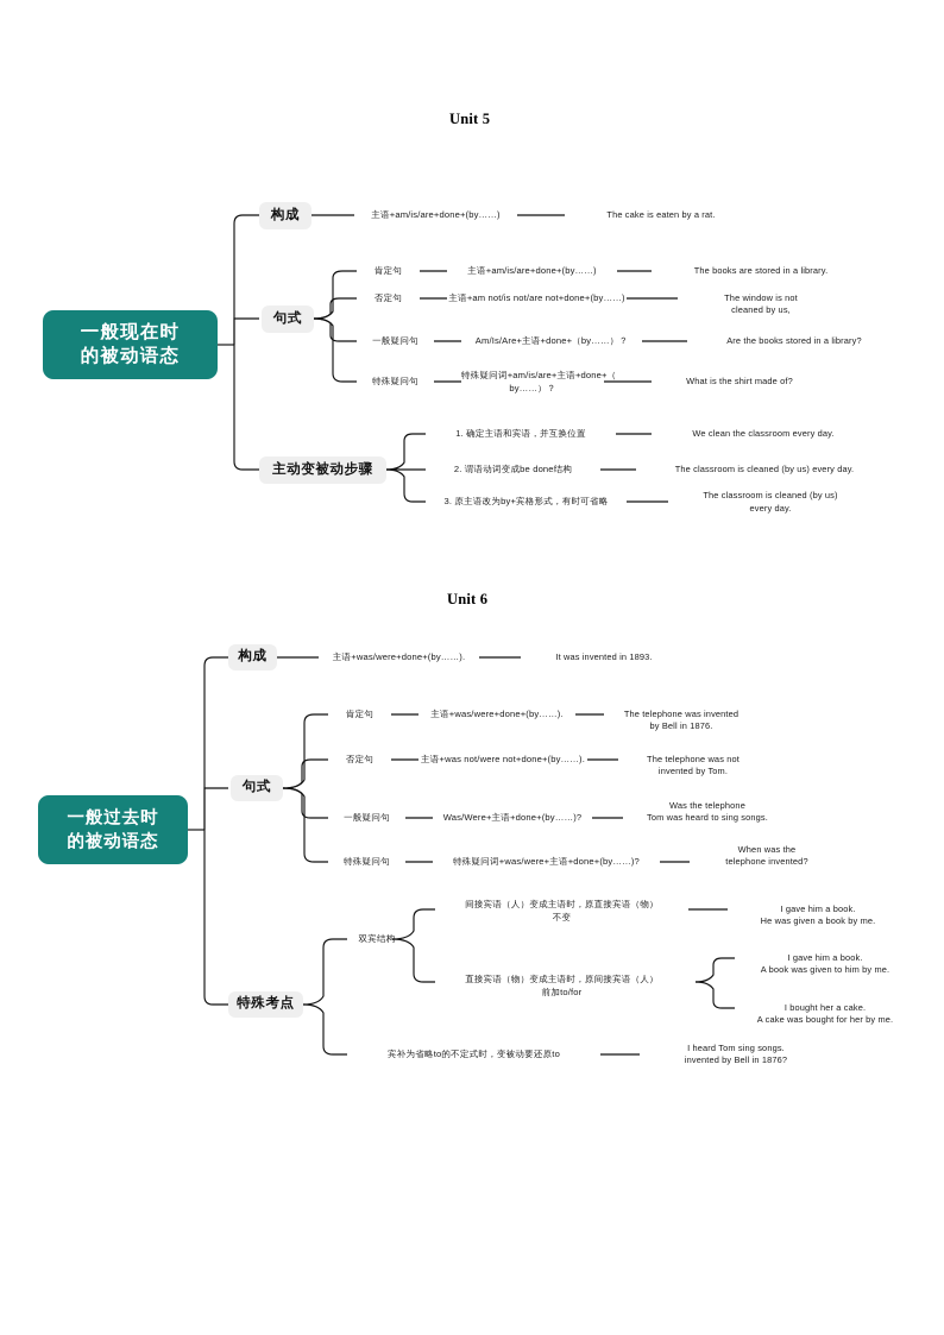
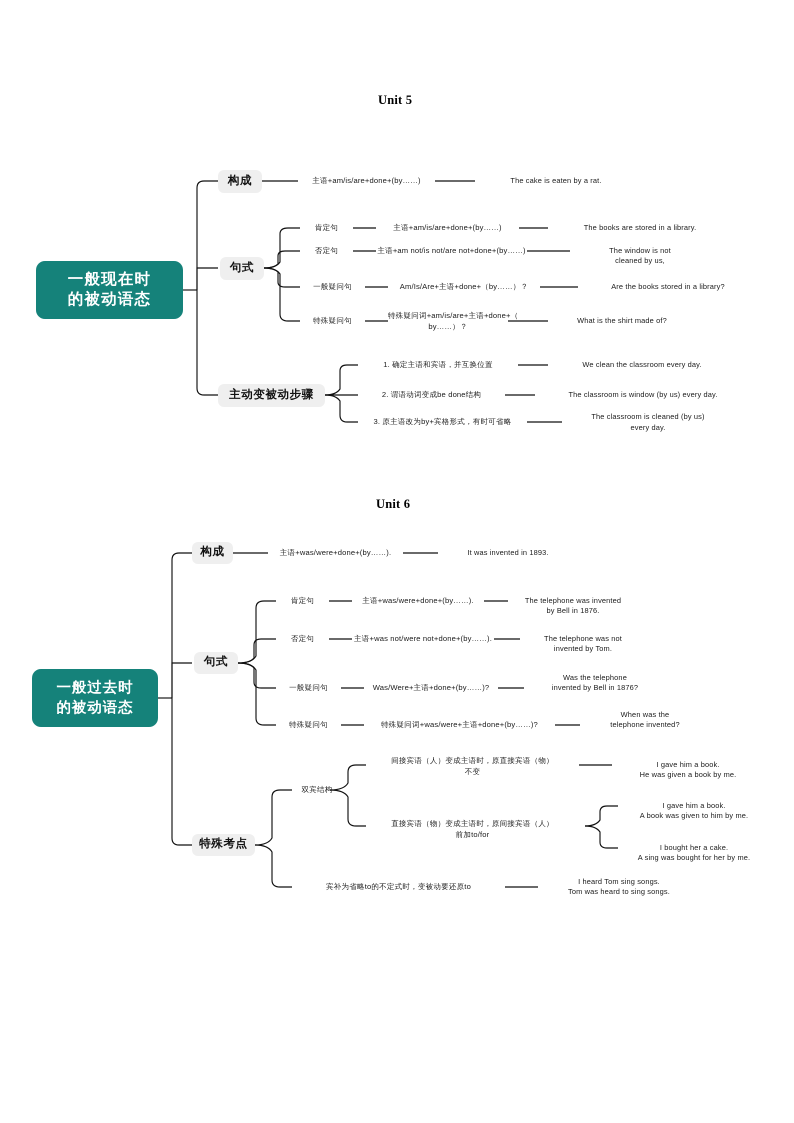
  Unit 5
  一般现在时
  的被动语态
  构成
  主语+am/is/are+done+(by……)
  The cake is eaten by a rat.
  句式
  肯定句
  主语+am/is/are+done+(by……)
  The books are stored in a library.
  否定句
  主语+am not/is not/are not+done+(by……)
  The window is not
  cleaned by us,
  一般疑问句
  Am/Is/Are+主语+done+（by……）？
  Are the books stored in a library?
  特殊疑问句
  特殊疑问词+am/is/are+主语+done+（
  by……）？
  What is the shirt made of?
  主动变被动步骤
  1. 确定主语和宾语，并互换位置
  We clean the classroom every day.
  2. 谓语动词变成be done结构
- The classroom is cleaned (by us) every day.
+ The classroom is window (by us) every day.
  3. 原主语改为by+宾格形式，有时可省略
  The classroom is cleaned (by us)
  every day.
  Unit 6
  一般过去时
  的被动语态
  构成
  主语+was/were+done+(by……).
  It was invented in 1893.
  句式
  肯定句
  主语+was/were+done+(by……).
  The telephone was invented
  by Bell in 1876.
  否定句
  主语+was not/were not+done+(by……).
  The telephone was not
  invented by Tom.
  一般疑问句
  Was/Were+主语+done+(by……)?
  Was the telephone
- Tom was heard to sing songs.
+ invented by Bell in 1876?
  特殊疑问句
  特殊疑问词+was/were+主语+done+(by……)?
  When was the
  telephone invented?
  特殊考点
  双宾结构
  间接宾语（人）变成主语时，原直接宾语（物）
  不变
  I gave him a book.
  He was given a book by me.
  直接宾语（物）变成主语时，原间接宾语（人）
  前加to/for
  I gave him a book.
  A book was given to him by me.
  I bought her a cake.
- A cake was bought for her by me.
+ A sing was bought for her by me.
  宾补为省略to的不定式时，变被动要还原to
  I heard Tom sing songs.
- invented by Bell in 1876?
+ Tom was heard to sing songs.
